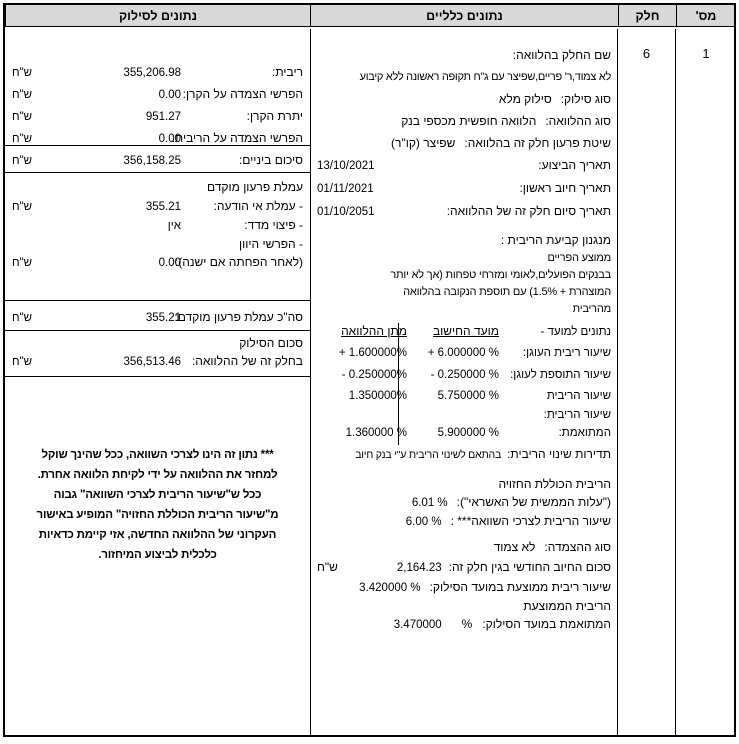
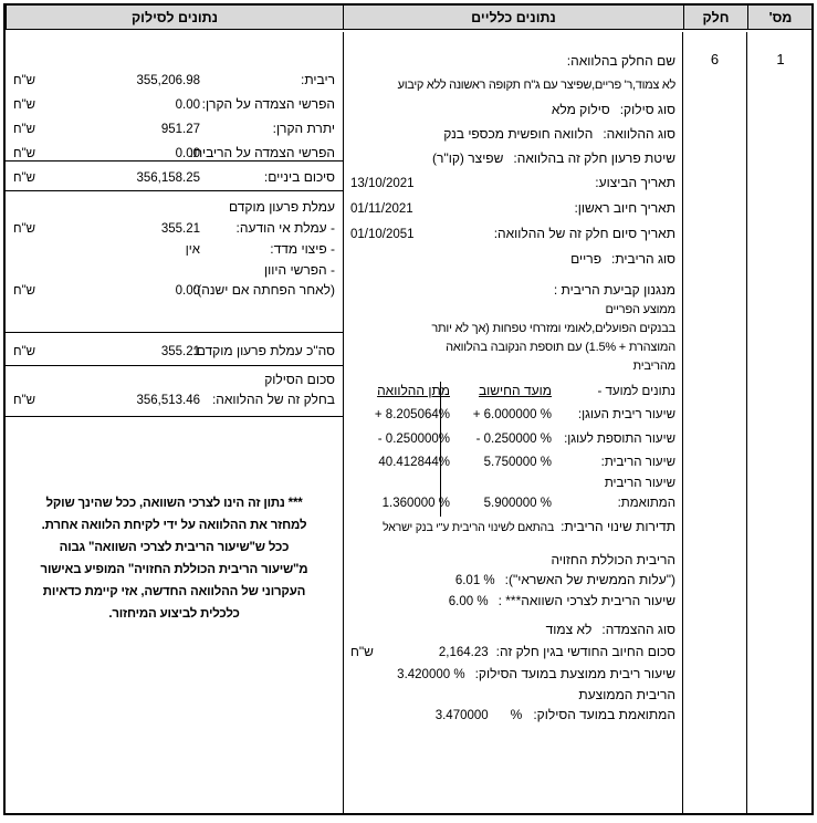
  מס'
  חלק
  נתונים כלליים
  נתונים לסילוק
  1
  6
  שם החלק בהלוואה:
  לא צמוד,ר' פריים,שפיצר עם ג"ח תקופה ראשונה ללא קיבוע
  סוג סילוק:
  סילוק מלא
  סוג ההלוואה:
  הלוואה חופשית מכספי בנק
  שיטת פרעון חלק זה בהלוואה:
  שפיצר (קו"ר)
  תאריך הביצוע:
  13/10/2021
  תאריך חיוב ראשון:
  01/11/2021
  תאריך סיום חלק זה של ההלוואה:
  01/10/2051
+ סוג הריבית:
+ פריים
  מנגנון קביעת הריבית :
  ממוצע הפריים
  בבנקים הפועלים,לאומי ומזרחי טפחות (אך לא יותר
  המוצהרת + 1.5%) עם תוספת הנקובה בהלוואה
  מהריבית
  נתונים למועד -
  מועד החישוב
  מתן ההלוואה
  שיעור ריבית העוגן:
  + 6.000000 %
- + 1.600000%
+ + 8.205064%
  שיעור התוספת לעוגן:
  - 0.250000 %
  - 0.250000%
- שיעור הריבית
+ שיעור הריבית:
  5.750000 %
- 1.350000%
+ 40.412844%
- שיעור הריבית:
+ שיעור הריבית
  המתואמת:
  5.900000 %
  1.360000 %
  תדירות שינוי הריבית:
- בהתאם לשינוי הריבית ע"י בנק חיוב
+ בהתאם לשינוי הריבית ע"י בנק ישראל
  הריבית הכוללת החזויה
  ("עלות הממשית של האשראי"):
  6.01 %
  שיעור הריבית לצרכי השוואה*** :
  6.00 %
  סוג ההצמדה:
  לא צמוד
  סכום החיוב החודשי בגין חלק זה:
  2,164.23
  ש"ח
  שיעור ריבית ממוצעת במועד הסילוק:
  3.420000 %
  הריבית הממוצעת
  המתואמת במועד הסילוק:
  %
  3.470000
  ריבית:
  355,206.98
  ש"ח
  הפרשי הצמדה על הקרן:
  0.00
  ש"ח
  יתרת הקרן:
  951.27
  ש"ח
  הפרשי הצמדה על הריבית:
  0.00
  ש"ח
  סיכום ביניים:
  356,158.25
  ש"ח
  עמלת פרעון מוקדם
  - עמלת אי הודעה:
  355.21
  ש"ח
  - פיצוי מדד:
  אין
  - הפרשי היוון
  (לאחר הפחתה אם ישנה):
  0.00
  ש"ח
  סה"כ עמלת פרעון מוקדם:
  355.21
  ש"ח
  סכום הסילוק
  בחלק זה של ההלוואה:
  356,513.46
  ש"ח
  *** נתון זה הינו לצרכי השוואה, ככל שהינך שוקל
  למחזר את ההלוואה על ידי לקיחת הלוואה אחרת.
  ככל ש"שיעור הריבית לצרכי השוואה" גבוה
  מ"שיעור הריבית הכוללת החזויה" המופיע באישור
  העקרוני של ההלוואה החדשה, אזי קיימת כדאיות
  כלכלית לביצוע המיחזור.
